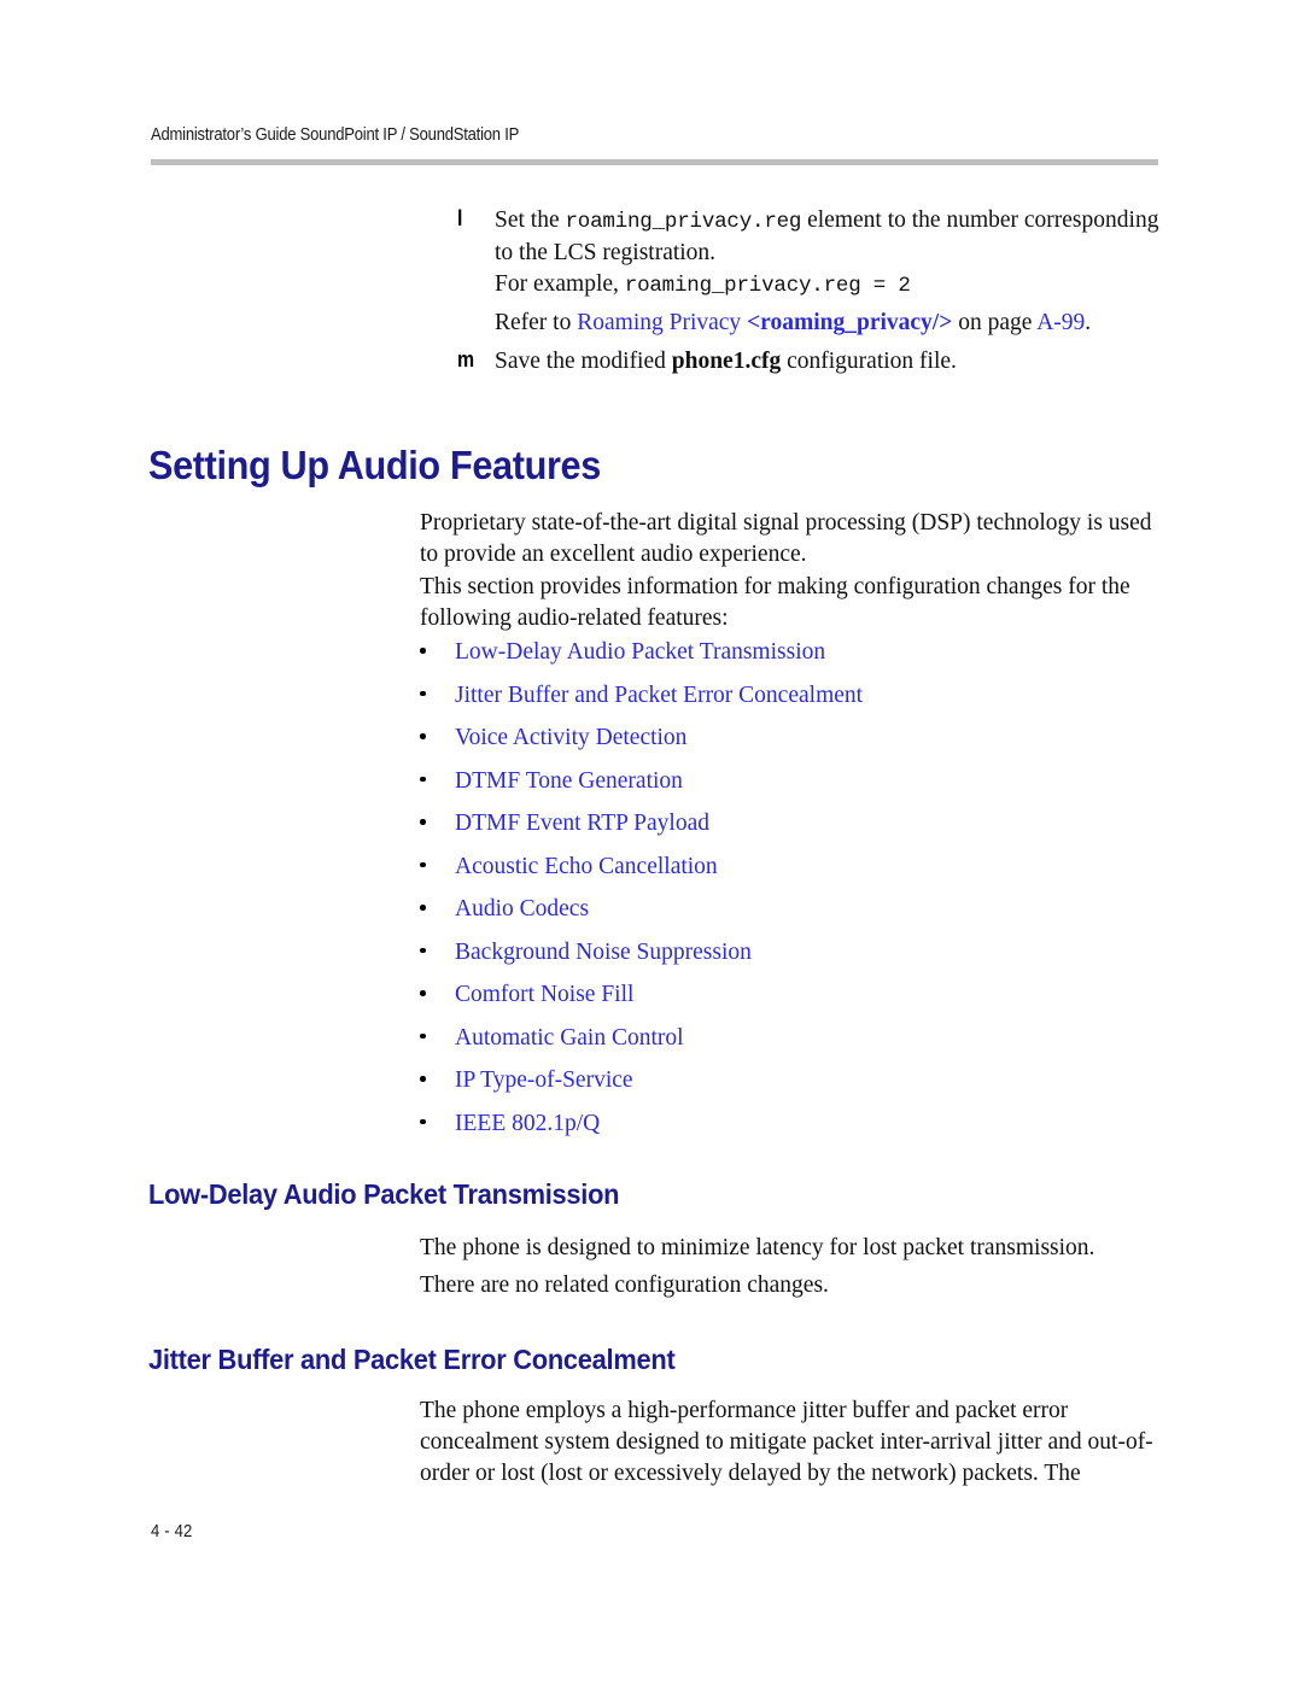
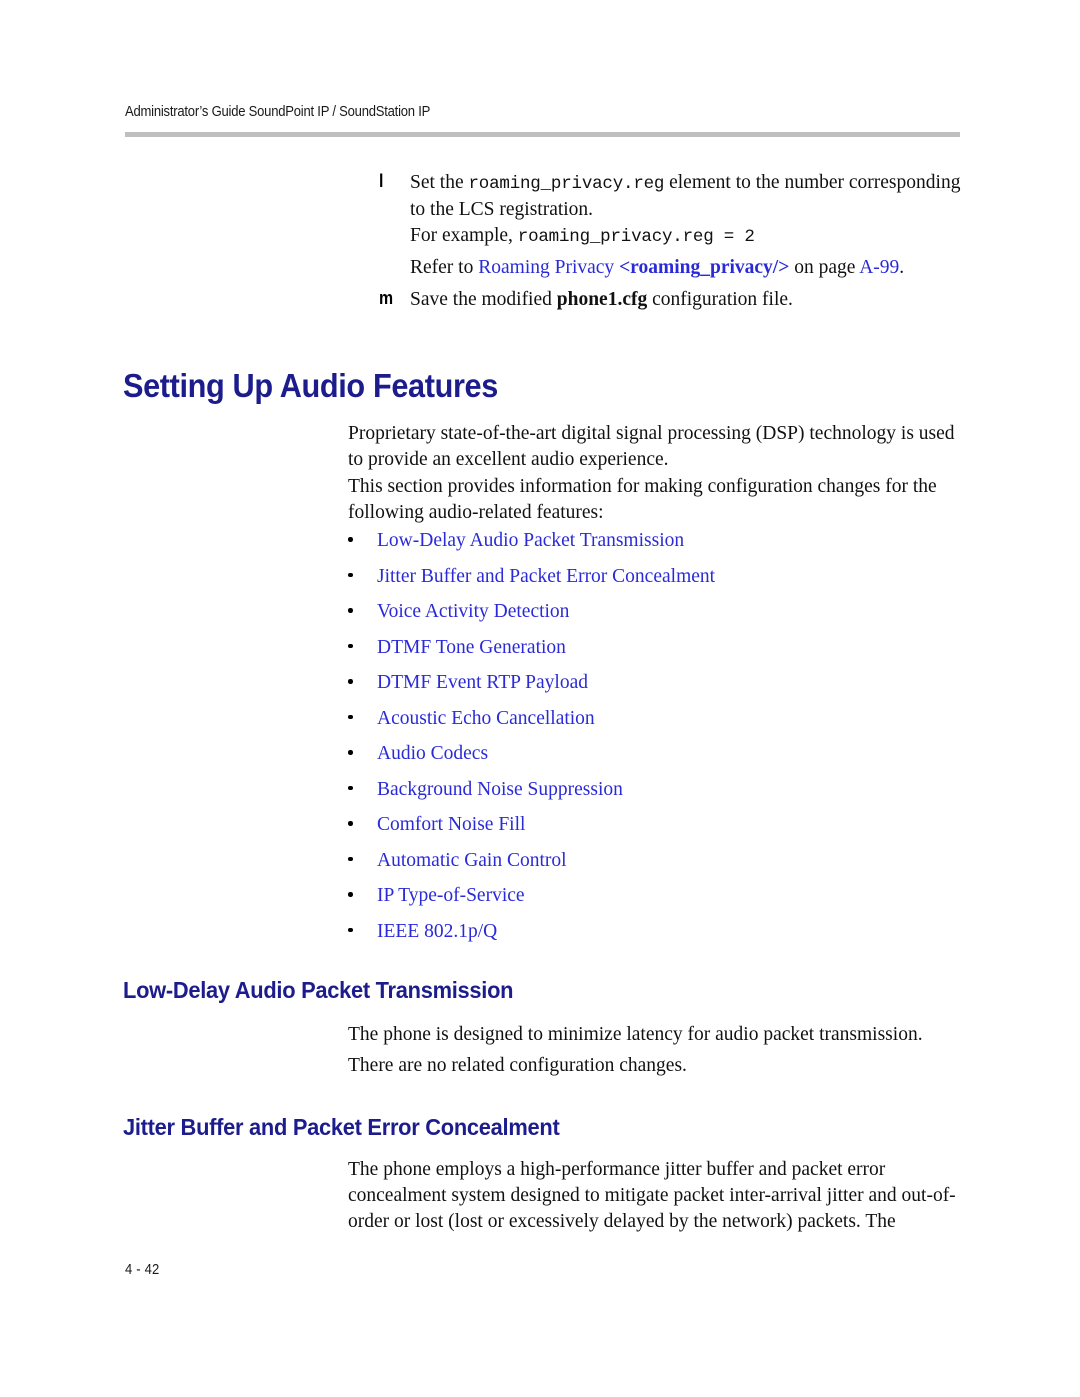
  Administrator’s Guide SoundPoint IP / SoundStation IP
  l
  Set the roaming_privacy.reg element to the number corresponding to the LCS registration.
  For example, roaming_privacy.reg = 2
  Refer to Roaming Privacy <roaming_privacy/> on page A-99.
  m
  Save the modified phone1.cfg configuration file.
  Setting Up Audio Features
  Proprietary state-of-the-art digital signal processing (DSP) technology is used to provide an excellent audio experience.
  This section provides information for making configuration changes for the following audio-related features:
  Low-Delay Audio Packet Transmission
  Jitter Buffer and Packet Error Concealment
  Voice Activity Detection
  DTMF Tone Generation
  DTMF Event RTP Payload
  Acoustic Echo Cancellation
  Audio Codecs
  Background Noise Suppression
  Comfort Noise Fill
  Automatic Gain Control
  IP Type-of-Service
  IEEE 802.1p/Q
  Low-Delay Audio Packet Transmission
- The phone is designed to minimize latency for lost packet transmission.
+ The phone is designed to minimize latency for audio packet transmission.
  There are no related configuration changes.
  Jitter Buffer and Packet Error Concealment
  The phone employs a high-performance jitter buffer and packet error concealment system designed to mitigate packet inter-arrival jitter and out-of-order or lost (lost or excessively delayed by the network) packets. The
  4 - 42
